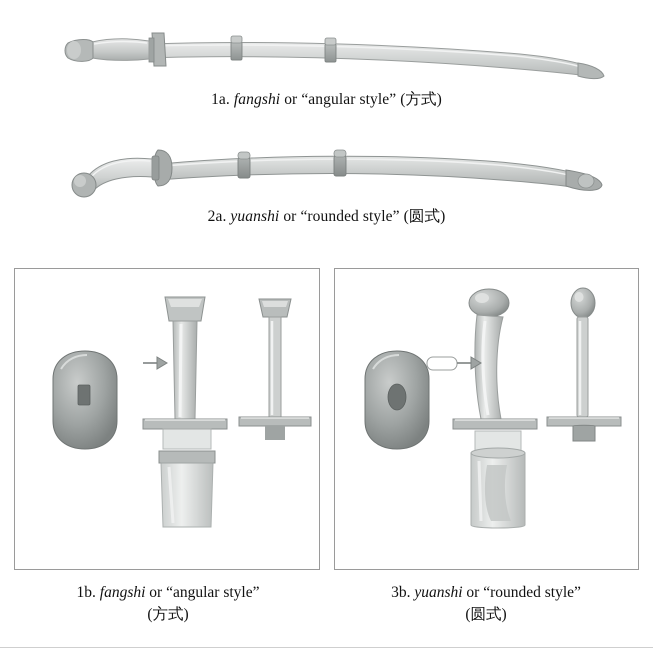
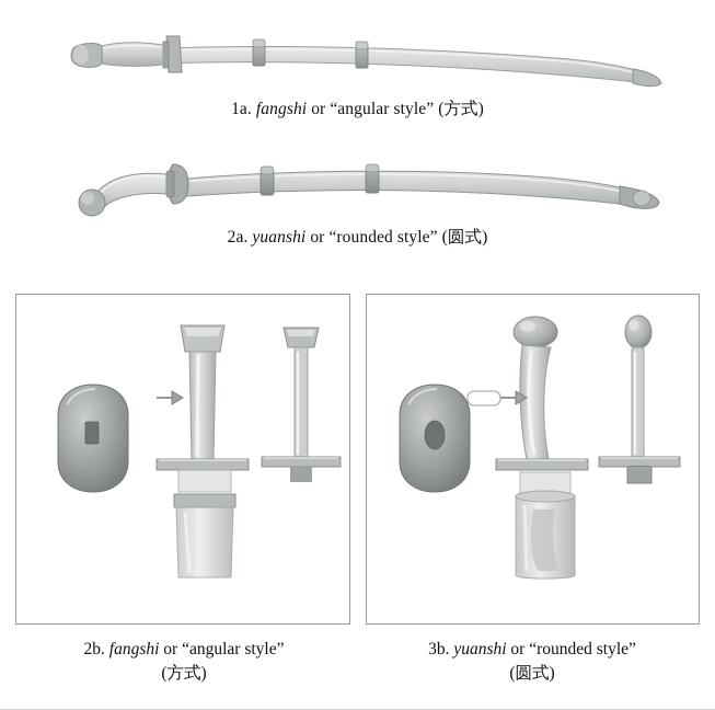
  1a. fangshi or “angular style” (方式)
  2a. yuanshi or “rounded style” (圆式)
- 1b. fangshi or “angular style”
+ 2b. fangshi or “angular style”
  (方式)
  3b. yuanshi or “rounded style”
  (圆式)
